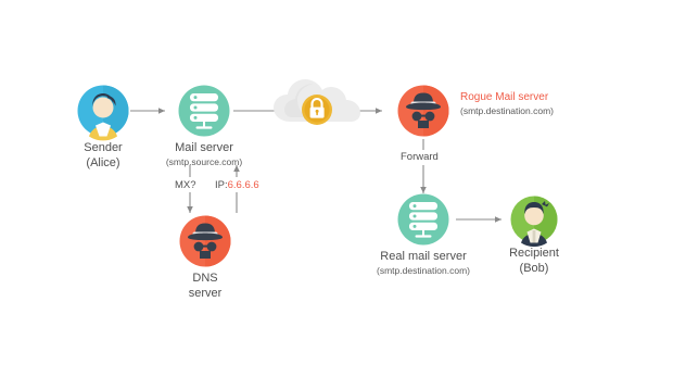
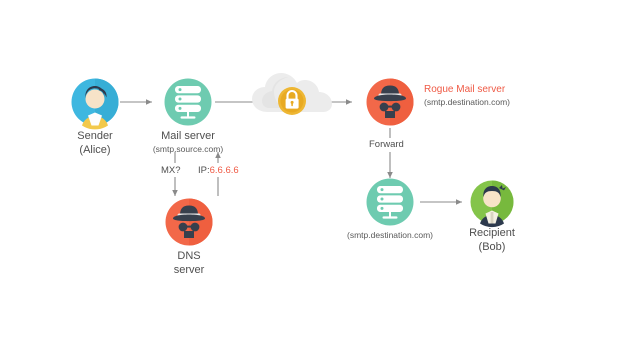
  Sender
  (Alice)
  Mail server
  (smtp.source.com)
  Rogue Mail server
  (smtp.destination.com)
  DNS
  server
- Real mail server
  (smtp.destination.com)
  Recipient
  (Bob)
  MX?
  IP:6.6.6.6
  Forward
